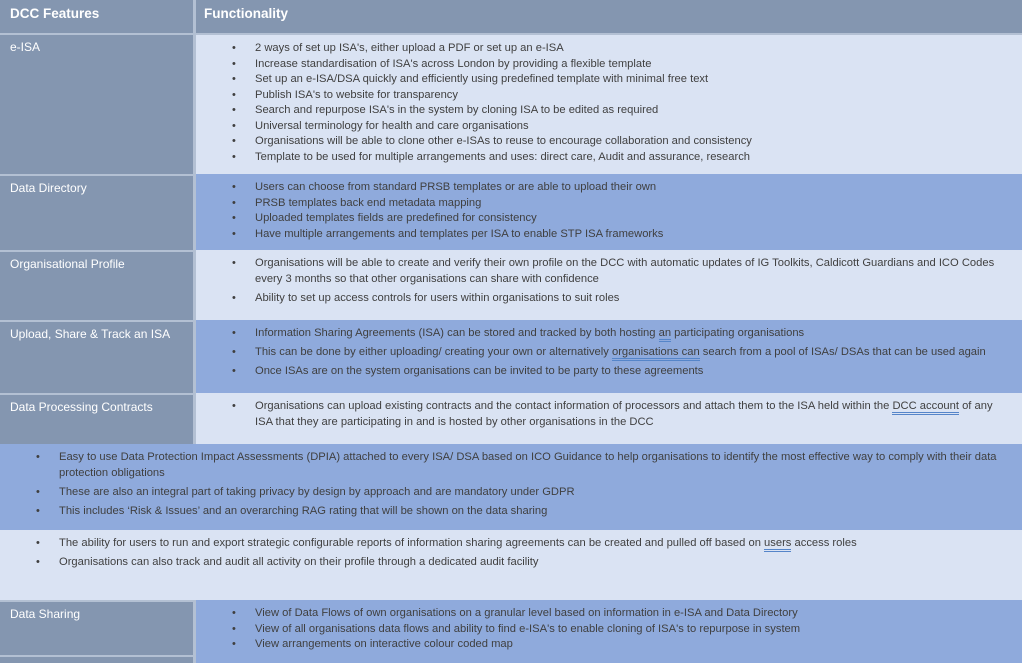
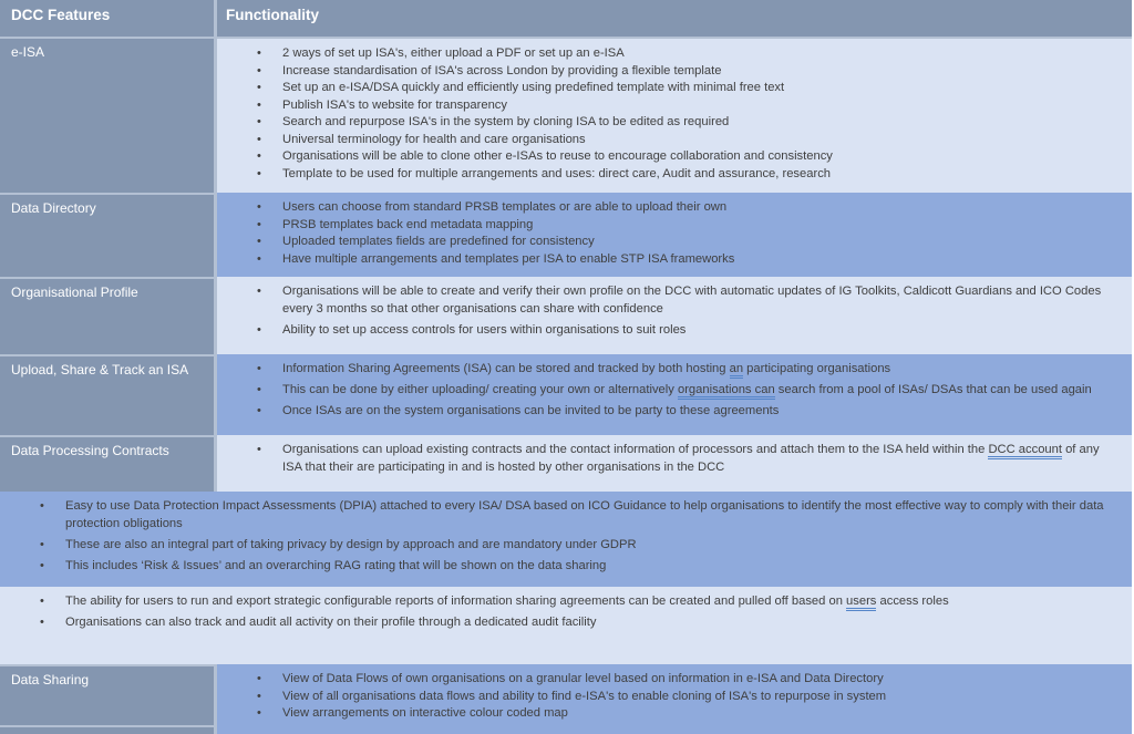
  DCC Features
  Functionality
  e-ISA
  •
  2 ways of set up ISA's, either upload a PDF or set up an e-ISA
  •
  Increase standardisation of ISA's across London by providing a flexible template
  •
  Set up an e-ISA/DSA quickly and efficiently using predefined template with minimal free text
  •
  Publish ISA's to website for transparency
  •
  Search and repurpose ISA's in the system by cloning ISA to be edited as required
  •
  Universal terminology for health and care organisations
  •
  Organisations will be able to clone other e-ISAs to reuse to encourage collaboration and consistency
  •
  Template to be used for multiple arrangements and uses: direct care, Audit and assurance, research
  Data Directory
  •
  Users can choose from standard PRSB templates or are able to upload their own
  •
  PRSB templates back end metadata mapping
  •
  Uploaded templates fields are predefined for consistency
  •
  Have multiple arrangements and templates per ISA to enable STP ISA frameworks
  Organisational Profile
  •
  Organisations will be able to create and verify their own profile on the DCC with automatic updates of IG Toolkits, Caldicott Guardians and ICO Codes every 3 months so that other organisations can share with confidence
  •
  Ability to set up access controls for users within organisations to suit roles
  Upload, Share & Track an ISA
  •
  Information Sharing Agreements (ISA) can be stored and tracked by both hosting an participating organisations
  •
  This can be done by either uploading/ creating your own or alternatively organisations can search from a pool of ISAs/ DSAs that can be used again
  •
  Once ISAs are on the system organisations can be invited to be party to these agreements
  Data Processing Contracts
  •
- Organisations can upload existing contracts and the contact information of processors and attach them to the ISA held within the DCC account of any ISA that they are participating in and is hosted by other organisations in the DCC
+ Organisations can upload existing contracts and the contact information of processors and attach them to the ISA held within the DCC account of any ISA that their are participating in and is hosted by other organisations in the DCC
  •
  Easy to use Data Protection Impact Assessments (DPIA) attached to every ISA/ DSA based on ICO Guidance to help organisations to identify the most effective way to comply with their data protection obligations
  •
  These are also an integral part of taking privacy by design by approach and are mandatory under GDPR
  •
  This includes ‘Risk & Issues’ and an overarching RAG rating that will be shown on the data sharing
  •
  The ability for users to run and export strategic configurable reports of information sharing agreements can be created and pulled off based on users access roles
  •
  Organisations can also track and audit all activity on their profile through a dedicated audit facility
  Data Sharing
  •
  View of Data Flows of own organisations on a granular level based on information in e-ISA and Data Directory
  •
  View of all organisations data flows and ability to find e-ISA's to enable cloning of ISA's to repurpose in system
  •
  View arrangements on interactive colour coded map
